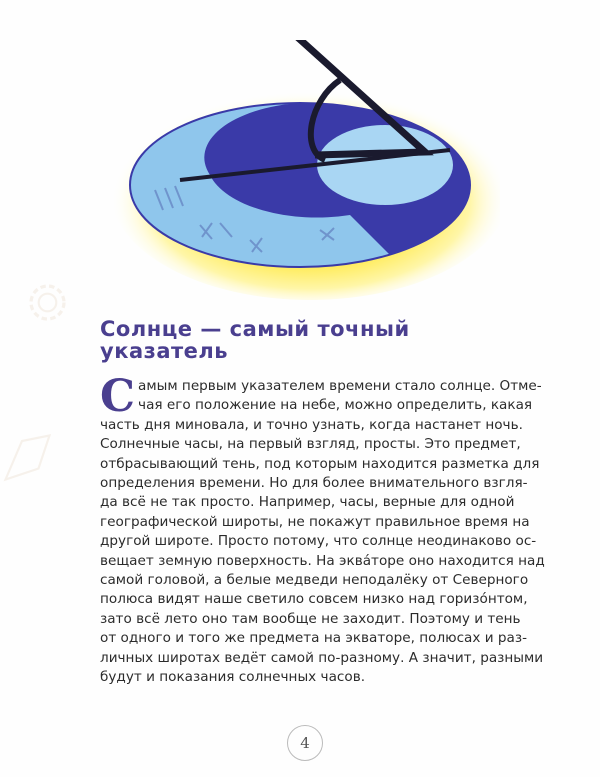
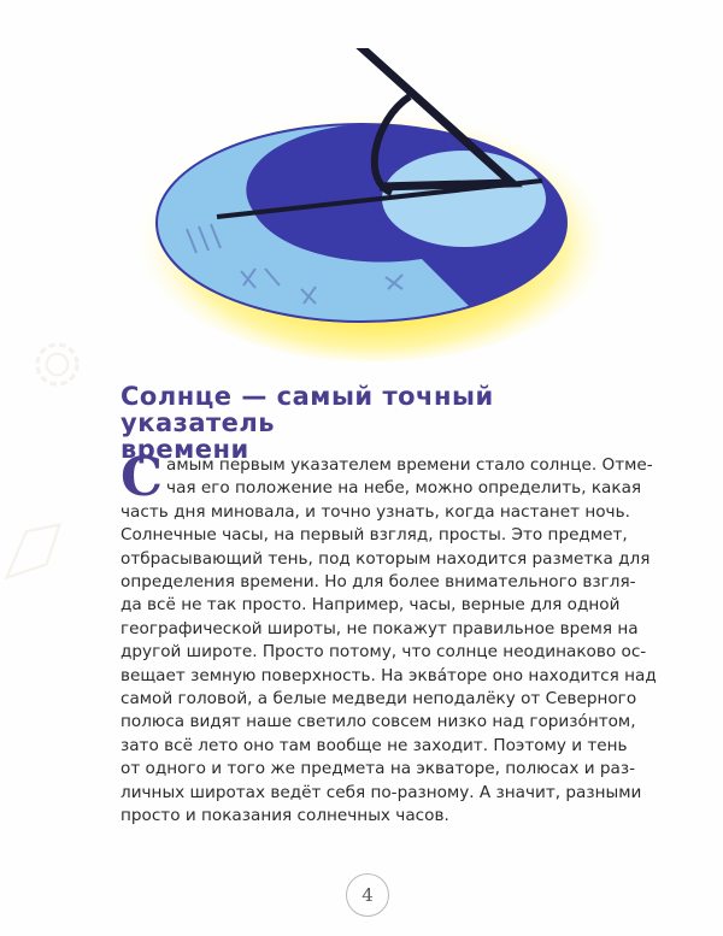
  Солнце — самый точный указатель
+ времени
  С
  амым первым указателем времени стало солнце. Отме-
  чая его положение на небе, можно определить, какая
  часть дня миновала, и точно узнать, когда настанет ночь.
  Солнечные часы, на первый взгляд, просты. Это предмет,
  отбрасывающий тень, под которым находится разметка для
  определения времени. Но для более внимательного взгля-
  да всё не так просто. Например, часы, верные для одной
  географической широты, не покажут правильное время на
  другой широте. Просто потому, что солнце неодинаково ос-
  вещает земную поверхность. На эква́торе оно находится над
  самой головой, а белые медведи неподалёку от Северного
  полюса видят наше светило совсем низко над горизо́нтом,
  зато всё лето оно там вообще не заходит. Поэтому и тень
  от одного и того же предмета на экваторе, полюсах и раз-
- личных широтах ведёт самой по-разному. А значит, разными
+ личных широтах ведёт себя по-разному. А значит, разными
- будут и показания солнечных часов.
+ просто и показания солнечных часов.
  4
